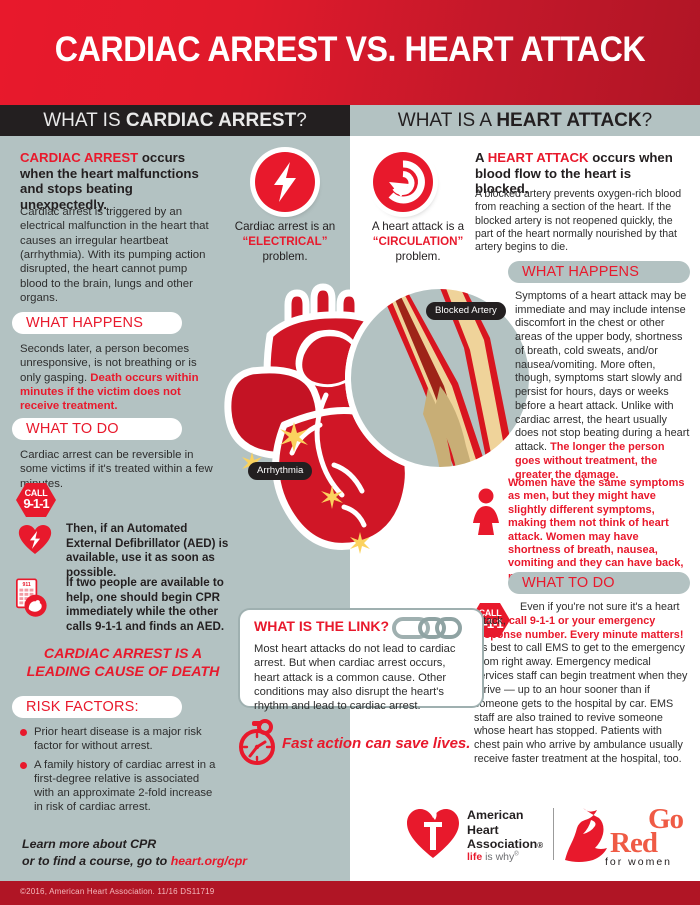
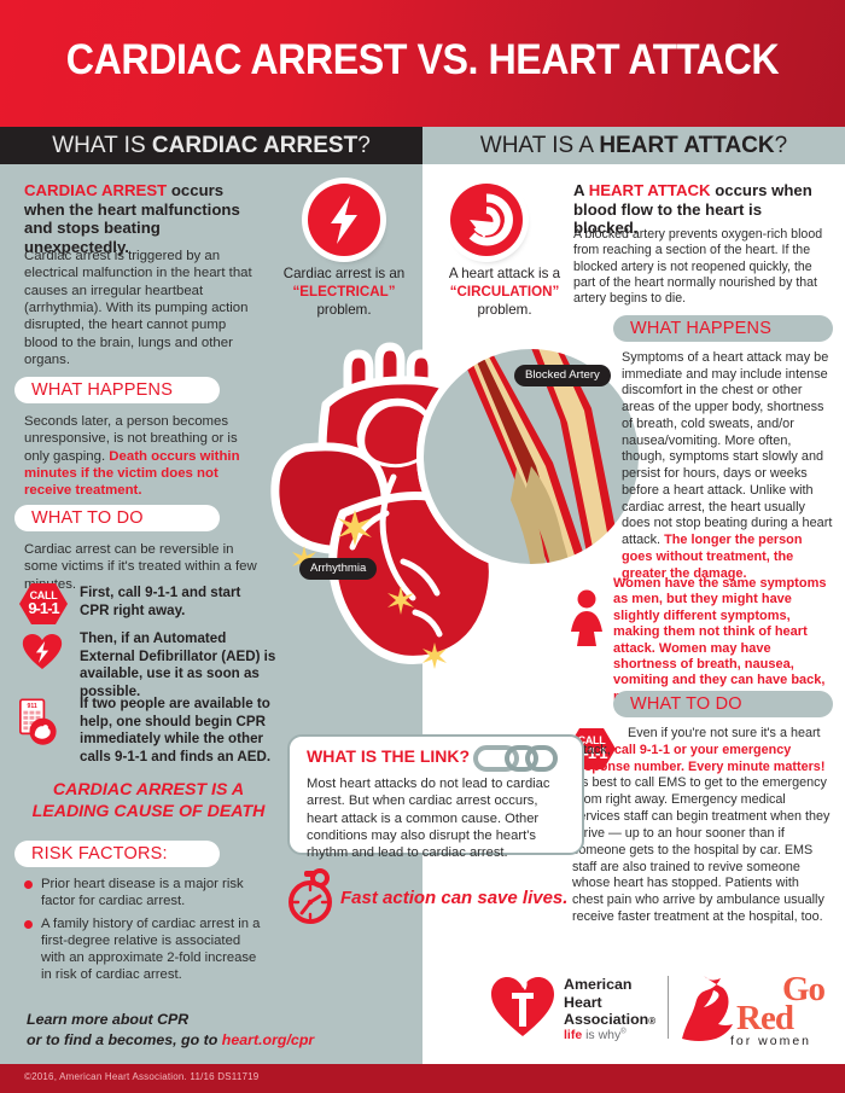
  CARDIAC ARREST VS. HEART ATTACK
  WHAT IS CARDIAC ARREST?
  WHAT IS A HEART ATTACK?
  CARDIAC ARREST occurs when the heart malfunctions and stops beating unexpectedly.
  Cardiac arrest is triggered by an electrical malfunction in the heart that causes an irregular heartbeat (arrhythmia). With its pumping action disrupted, the heart cannot pump blood to the brain, lungs and other organs.
  WHAT HAPPENS
  Seconds later, a person becomes unresponsive, is not breathing or is only gasping. Death occurs within minutes if the victim does not receive treatment.
  WHAT TO DO
  Cardiac arrest can be reversible in some victims if it's treated within a few mes.
  CALL
  9-1-1
+ First, call 9-1-1 and start CPR right away.
  Then, if an Automated External Defibrillator (AED) is available, use it as soon as possible.
  If two people are available to help, one should begin CPR immediately while the other calls 9-1-1 and finds an AED.
  CARDIAC ARREST IS A LEADING CAUSE OF DEATH
  RISK FACTORS:
- Prior heart disease is a major risk factor for without arrest.
+ Prior heart disease is a major risk factor for cardiac arrest.
  A family history of cardiac arrest in a first-degree relative is associated with an approximate 2-fold increase in risk of cardiac arrest.
  Learn more about CPR
- or to find a course, go to heart.org/cpr
+ or to find a becomes, go to heart.org/cpr
  Cardiac arrest is an
  “ELECTRICAL”
  problem.
  A heart attack is a
  “CIRCULATION”
  problem.
  Blocked Artery
  Arrhythmia
  A HEART ATTACK occurs when blood flow to the heart is blocked.
  A blocked artery prevents oxygen-rich blood from reaching a section of the heart. If the blocked artery is not reopened quickly, the part of the heart normally nourished by that artery begins to die.
  WHAT HAPPENS
  Symptoms of a heart attack may be immediate and may include intense discomfort in the chest or other areas of the upper body, shortness of breath, cold sweats, and/or nausea/vomiting. More often, though, symptoms start slowly and persist for hours, days or weeks before a heart attack. Unlike with cardiac arrest, the heart usually does not stop beating during a heart attack. The longer the person goes without treatment, the greater the damage.
  Women have the same symptoms as men, but they might have slightly different symptoms, making them not think of heart attack. Women may have shortness of breath, nausea, vomiting and they can have back,
  WHAT TO DO
  ALL
  -1-1
  Even if you're not sure it's a heart tack, call 9-1-1 or your emergency sponse number. Every minute matters! s best to call EMS to get to the emergency om right away. Emergency medical rvices staff can begin treatment when they rive — up to an hour sooner than if omeone gets to the hospital by car. EMS staff are also trained to revive someone whose heart has stopped. Patients with chest pain who arrive by ambulance usually receive faster treatment at the hospital, too.
  WHAT IS THE LINK?
  Most heart attacks do not lead to cardiac arrest. But when cardiac arrest occurs, heart attack is a common cause. Other conditions may also disrupt the heart's rhythm and lead to cardiac arrest.
  Fast action can save lives.
  American
  Heart
  Association®
  life is why
  Go
  Red
  for women
  ©2016, American Heart Association. 11/16 DS11719
